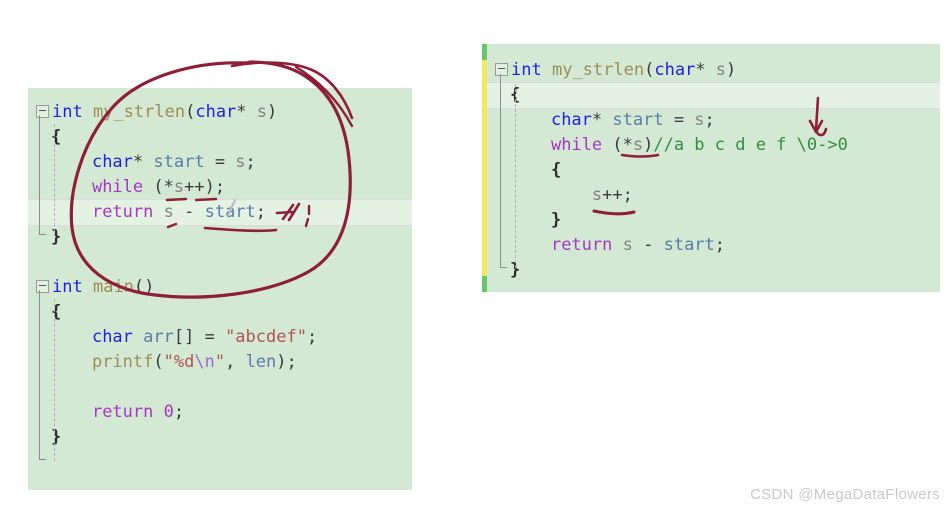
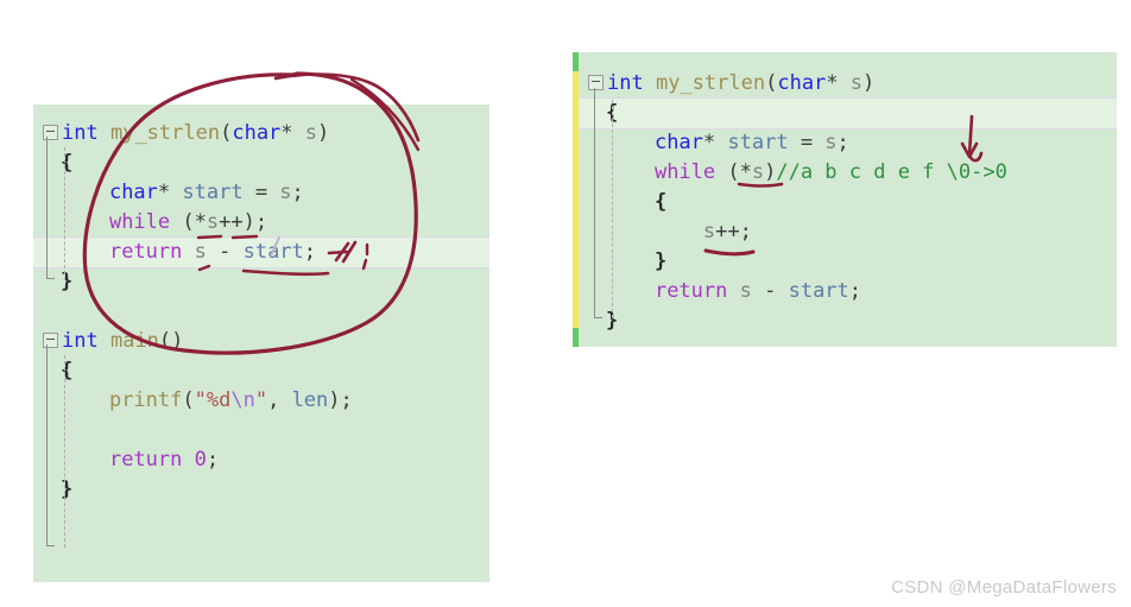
  int m_strlen(char* s)
  {
  char* start = s;
  while (*s++);
  return s - strt;
  }
  int man()
  {
- char arr[] = "abcdef";
  printf("%d\n", len);
  return 0;
  }
  int my_strlen(char* s)
  {
  char* start = s;
  while (*s)//a b c d e f \0->0
  {
  s++;
  }
  return s - start;
  }
  CSDN @MegaDataFlowers
